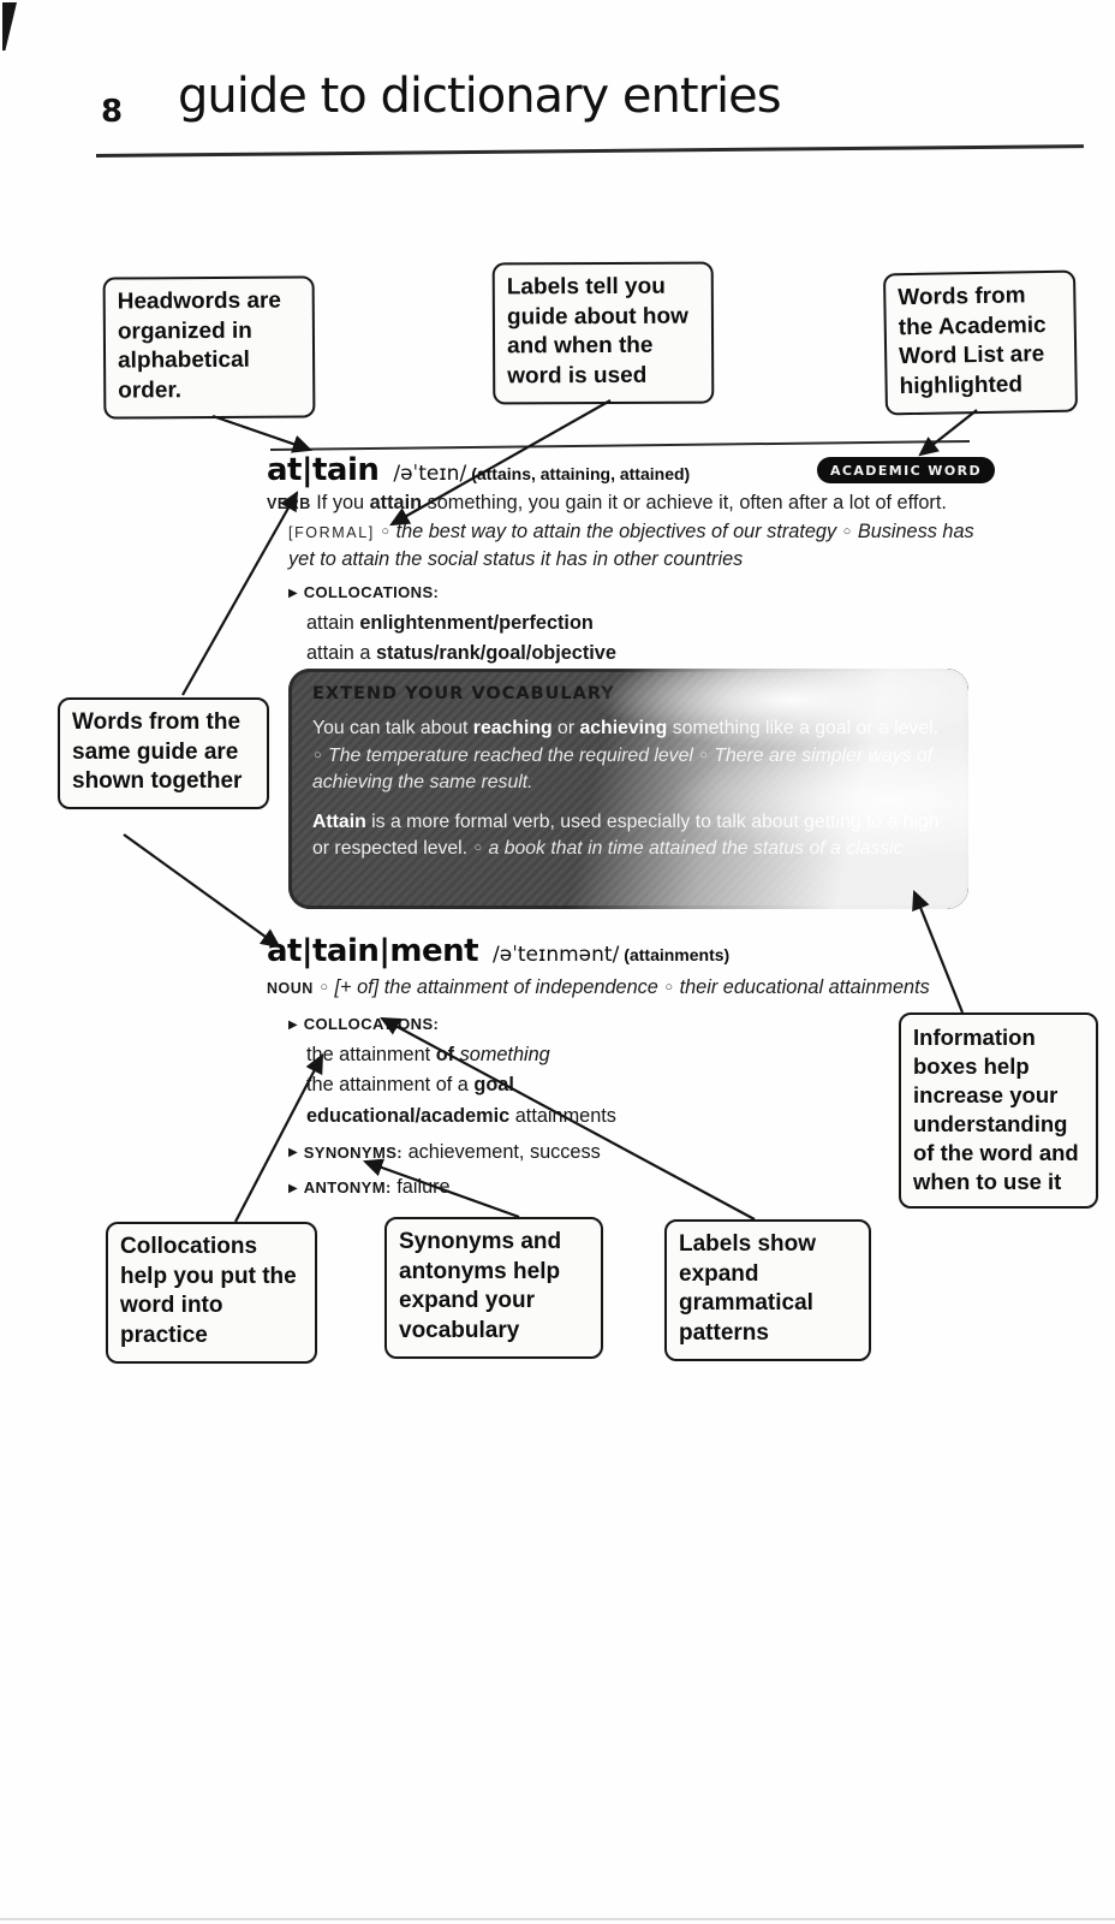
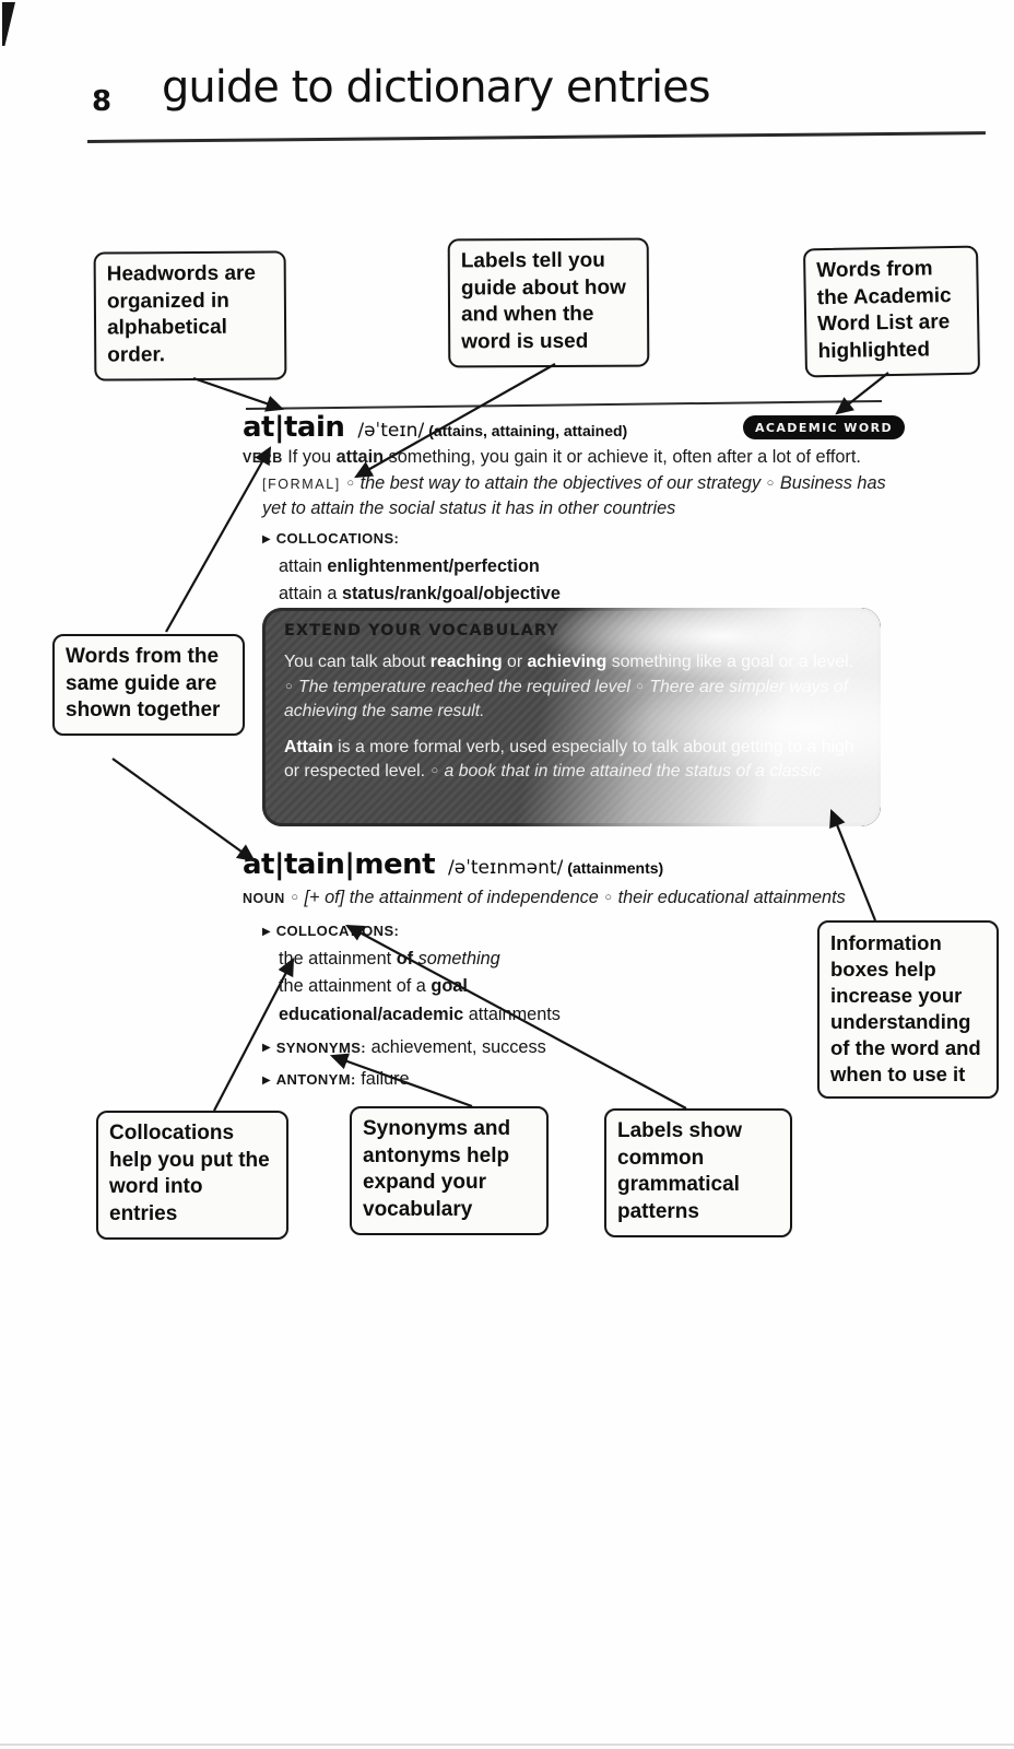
  8
  guide to dictionary entries
  Headwords are organized in alphabetical order.
  Labels tell you guide about how and when the word is used
  Words from the Academic Word List are highlighted
  Words from the same guide are shown together
- Collocations help you put the word into practice
+ Collocations help you put the word into entries
  Synonyms and antonyms help expand your vocabulary
- Labels show expand grammatical patterns
+ Labels show common grammatical patterns
  Information boxes help increase your understanding of the word and when to use it
  at|tain /əˈteɪn/ (ttains, attaining, attained)
  ACADEMIC WORD
  VERB If you attain omething, you gain it or achieve it, often after a lot of effort. [FORMAL] ○ the best way to attain the objectives of our strategy ○ Business has yet to attain the social status it has in other countries
  ▶ COLLOCATIONS:
  attain enlightenment/perfection
  attain a status/rank/goal/objective
  at|tain|ment /əˈteɪnmənt/ (attainments)
  NOUN ○ [+ of] the attainment of independence ○ their educational attainments
  ▶ COLLOCATIONS:
  the attainment of something
  the attainment of a gol
  educational/academic attainments
  ▶ SYNONYMS: achievement, success
  ▶ ANTONYM: failue
